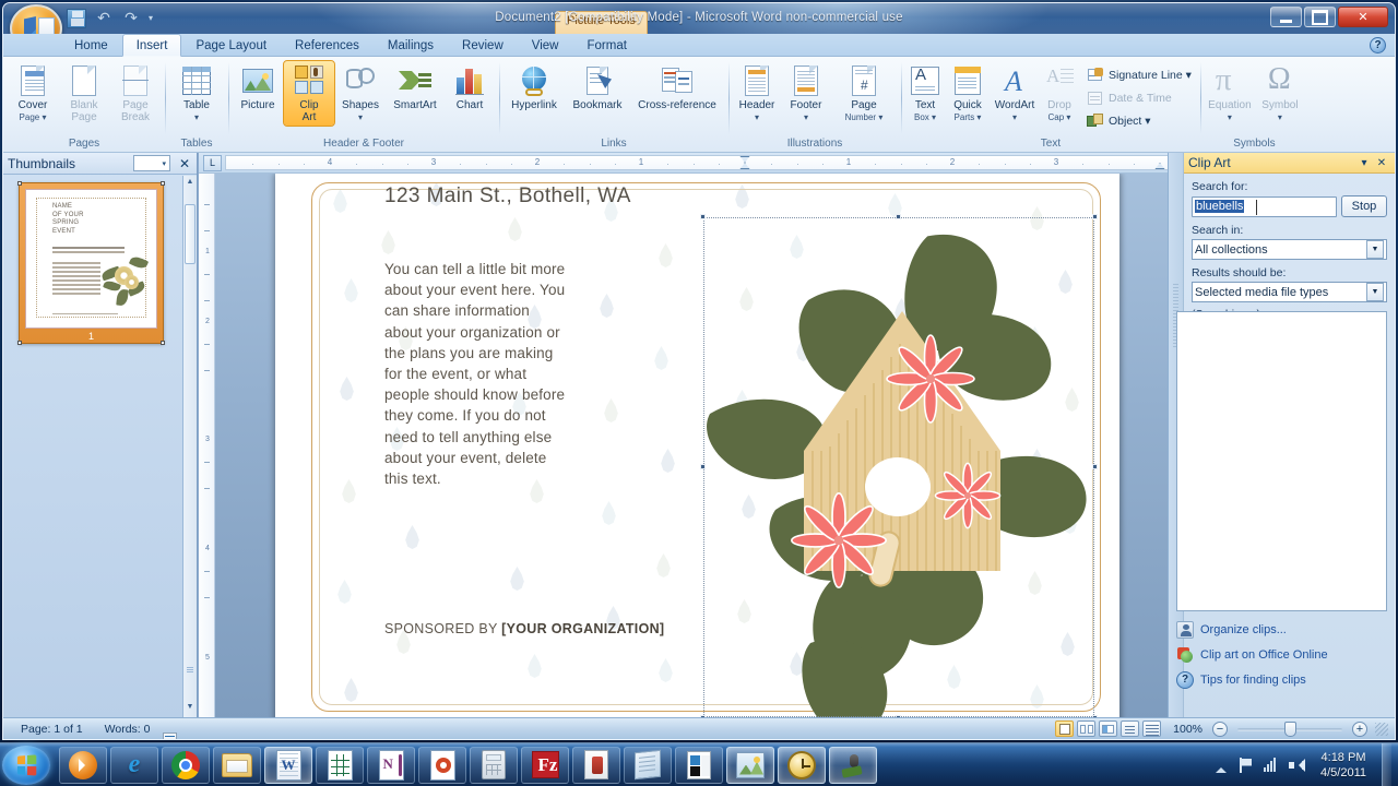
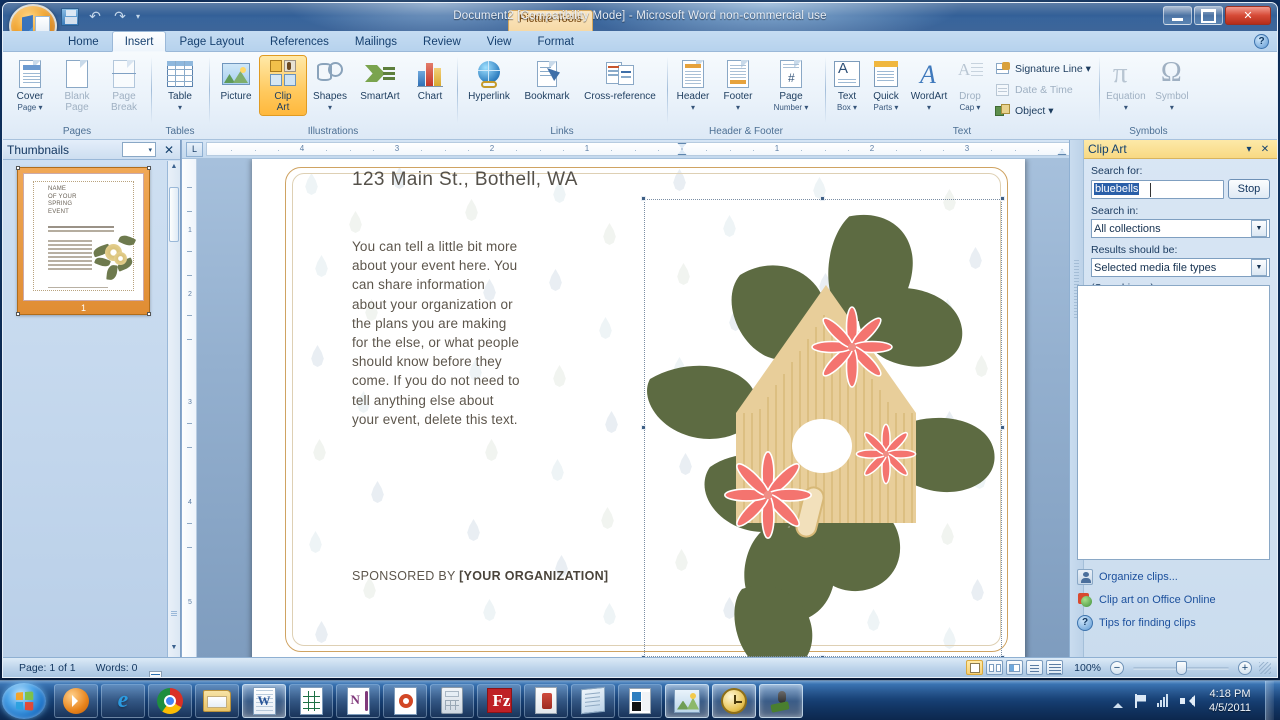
  ↶
  ↷
  ▾
  Picture Tools
  Document2 [Compatibility Mode] - Microsoft Word non-commercial use
  ✕
  Home
  Insert
  Page Layout
  References
  Mailings
  Review
  View
  Format
  ?
  Cover
  Page ▾
  Blank
  Page
  Page
  Break
  Pages
  Table
  ▾
  Tables
  Picture
  Clip
  Art
  Shapes
  ▾
  SmartArt
  Chart
- Header & Footer
+ Illustrations
  Hyperlink
  Bookmark
  Cross-reference
  Links
  Header
  ▾
  Footer
  ▾
  #
  Page
  Number ▾
- Illustrations
+ Header & Footer
  A
  Text
  Box ▾
  Quick
  Parts ▾
  A
  WordArt
  ▾
  A
  Drop
  Cap ▾
  Signature Line ▾
  Date & Time
  Object ▾
  Text
  π
  Equation
  ▾
  Ω
  Symbol
  ▾
  Symbols
  Thumbnails
  ✕
  1
  L
  4
  3
  2
  1
  1
  2
  3
  123 Main St., Bothell, WA
- You can tell a little bit more about your event here. You can share information about your organization or the plans you are making for the event, or what people should know before they come. If you do not need to tell anything else about your event, delete this text.
+ You can tell a little bit more about your event here. You can share information about your organization or the plans you are making for the else, or what people should know before they come. If you do not need to tell anything else about your event, delete this text.
  SPONSORED BY [YOUR ORGANIZATION]
  Clip Art
  ▾
  ✕
  Search for:
  bluebells
  Stop
  Search in:
  All collections
  Results should be:
  Selected media file types
  Organize clips...
  Clip art on Office Online
  ?
  Tips for finding clips
  Page: 1 of 1
  Words: 0
  100%
  −
  +
  e
  W
  N
  Fz
  4:18 PM
  4/5/2011
